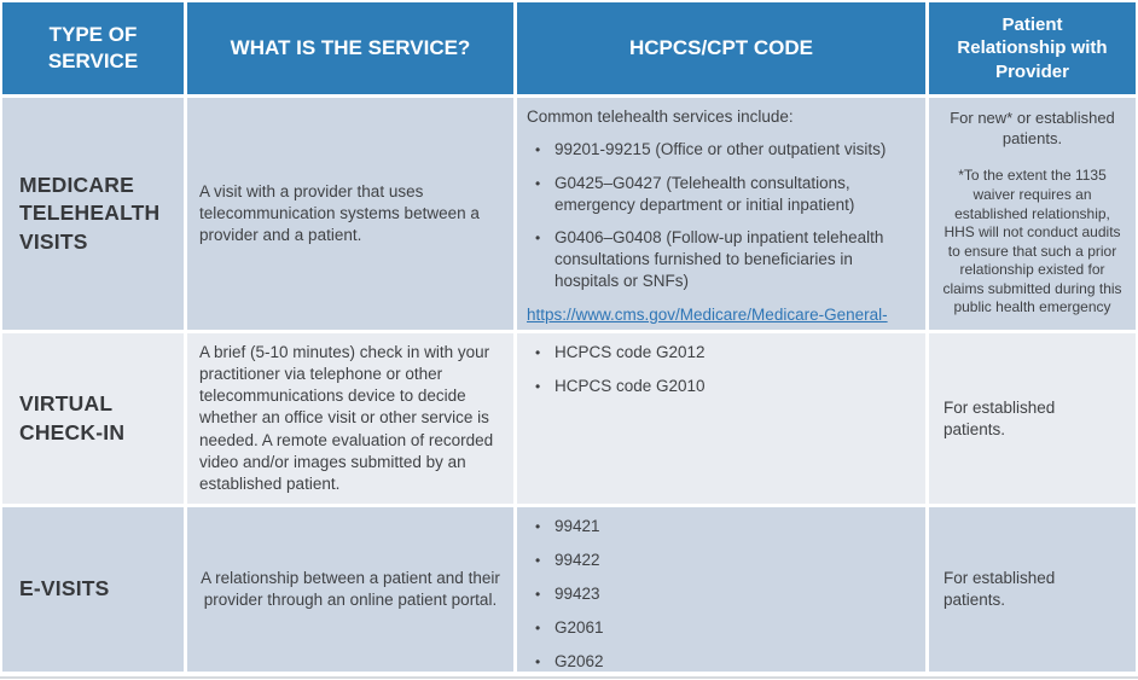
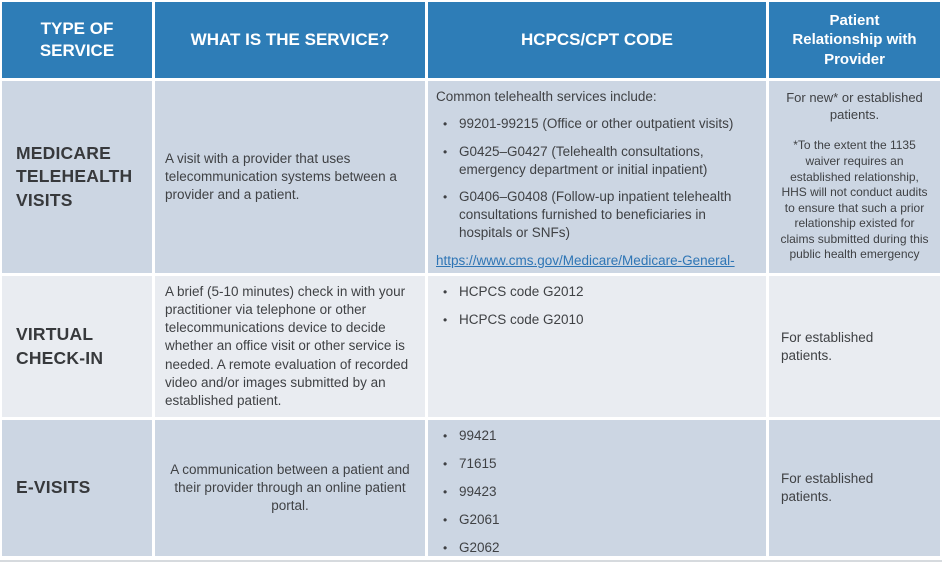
  TYPE OF SERVICE
  WHAT IS THE SERVICE?
  HCPCS/CPT CODE
  Patient Relationship with Provider
  MEDICARE TELEHEALTH VISITS
  A visit with a provider that uses telecommunication systems between a provider and a patient.
  Common telehealth services include:
  •
  99201-99215 (Office or other outpatient visits)
  •
  G0425–G0427 (Telehealth consultations, emergency department or initial inpatient)
  •
  G0406–G0408 (Follow-up inpatient telehealth consultations furnished to beneficiaries in hospitals or SNFs)
  For new* or established patients.
  *To the extent the 1135 waiver requires an established relationship, HHS will not conduct audits to ensure that such a prior relationship existed for claims submitted during this public health emergency
  VIRTUAL CHECK-IN
  A brief (5-10 minutes) check in with your practitioner via telephone or other telecommunications device to decide whether an office visit or other service is needed. A remote evaluation of recorded video and/or images submitted by an established patient.
  •
  HCPCS code G2012
  •
  HCPCS code G2010
  For established patients.
  E-VISITS
- A relationship between a patient and their provider through an online patient portal.
+ A communication between a patient and their provider through an online patient portal.
  •
  99421
  •
- 99422
+ 71615
  •
  99423
  •
  G2061
  •
  G2062
  For established patients.
